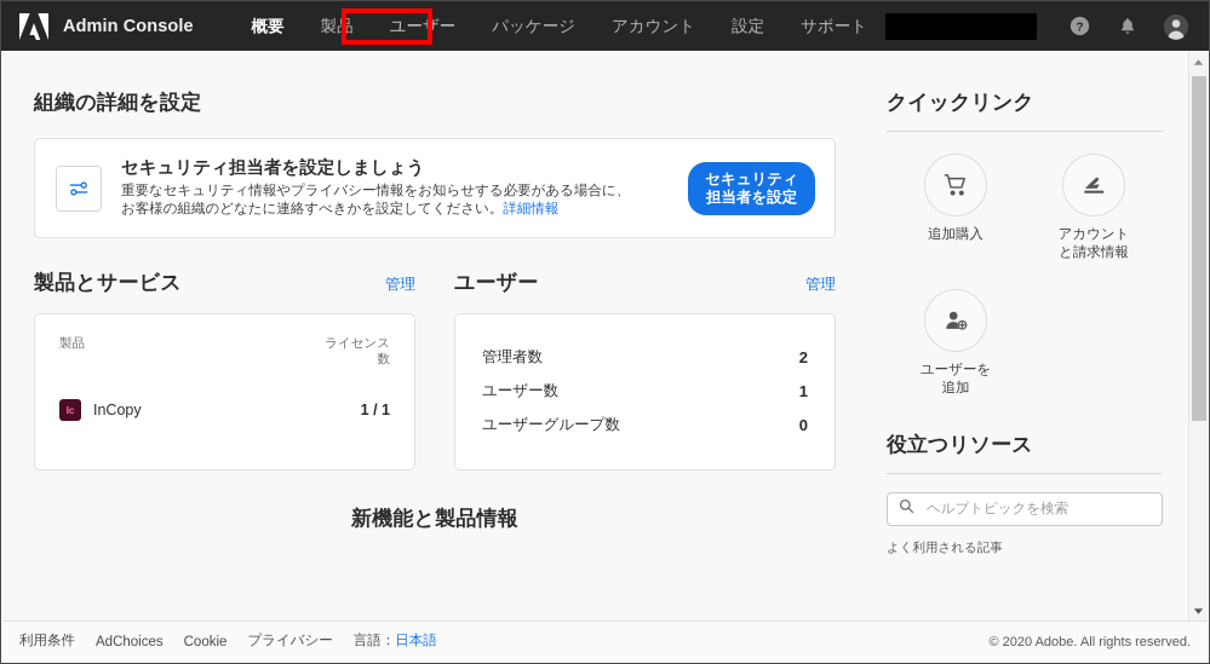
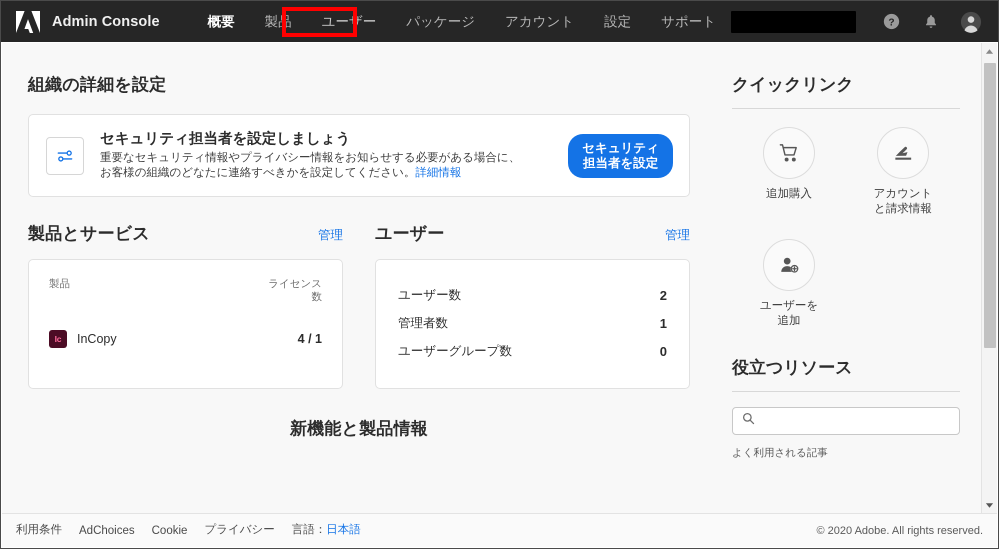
  Admin Console
  概要
  製品
  ユーザー
  パッケージ
  アカウント
  設定
  サポート
  ?
  組織の詳細を設定
  セキュリティ担当者を設定しましょう
  重要なセキュリティ情報やプライバシー情報をお知らせする必要がある場合に、
  お客様の組織のどなたに連絡すべきかを設定してください。詳細情報
  セキュリティ
  担当者を設定
  製品とサービス
  管理
  製品
  ライセンス数
  Ic
  InCopy
- 1 / 1
+ 4 / 1
  ユーザー
  管理
- 管理者数
+ ユーザー数
  2
- ユーザー数
+ 管理者数
  1
  ユーザーグループ数
  0
  新機能と製品情報
  クイックリンク
  追加購入
  アカウント
  と請求情報
  ユーザーを
  追加
  役立つリソース
- ヘルプトピックを検索
  よく利用される記事
  利用条件
  AdChoices
  Cookie
  プライバシー
  言語：日本語
  © 2020 Adobe. All rights reserved.
